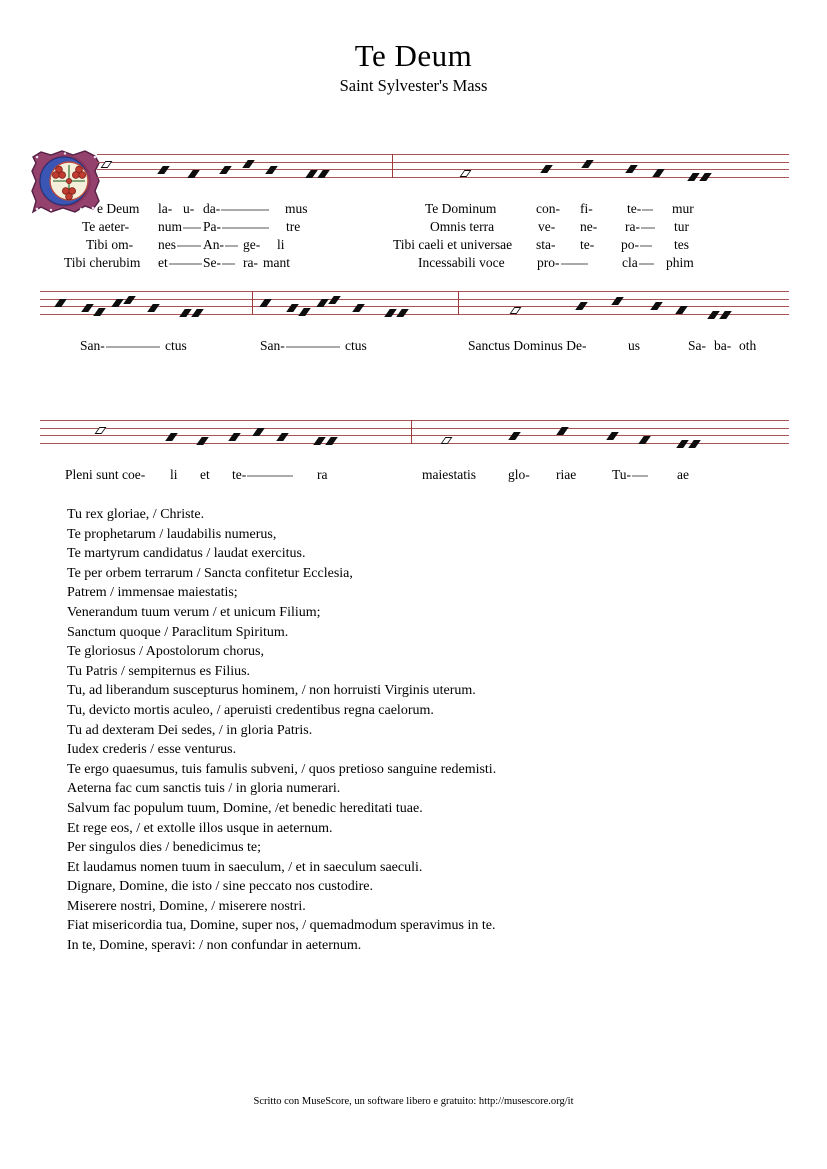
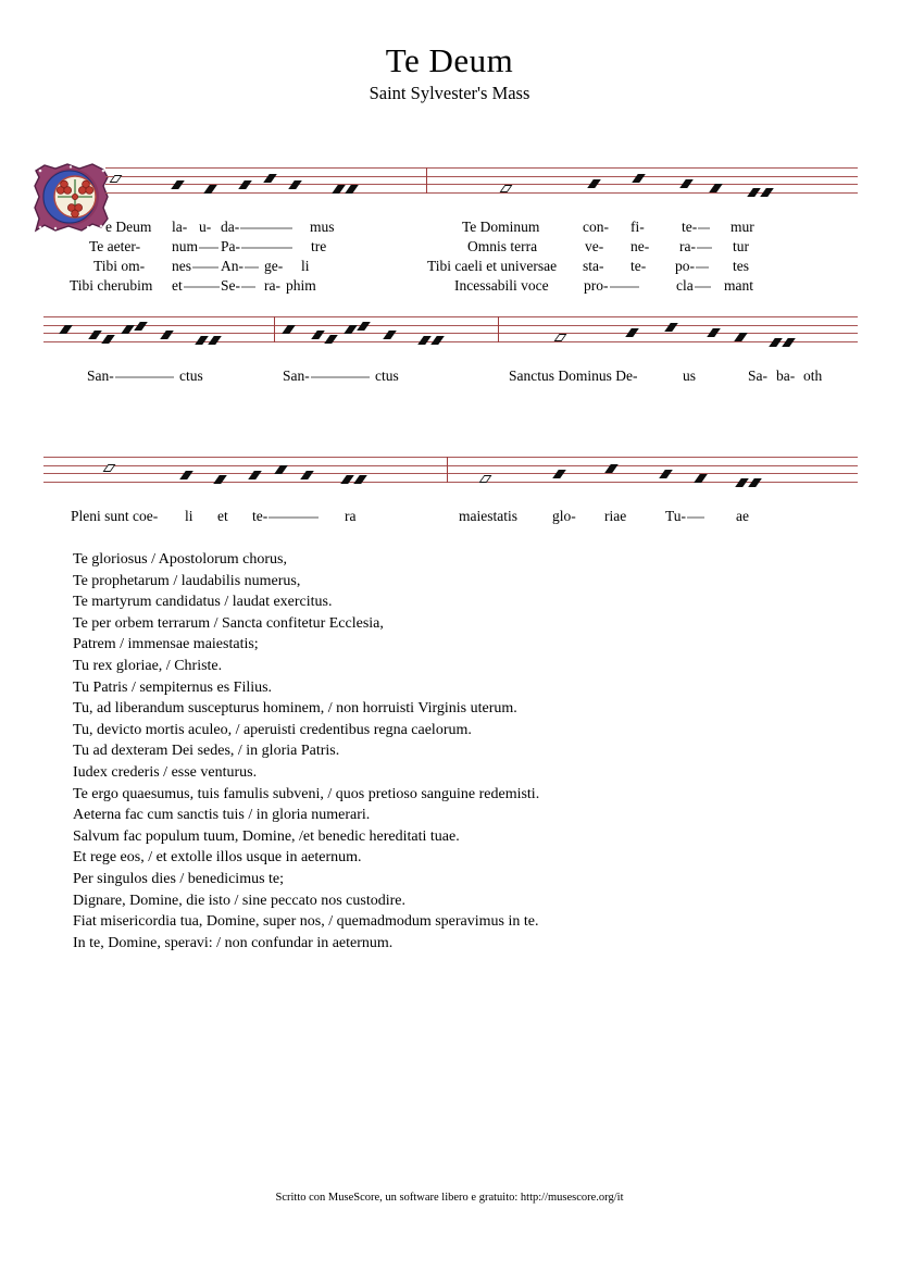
  Te Deum
  Saint Sylvester's Mass
  e Deum
  la-
  u-
  da-
  mus
  Te Dominum
  con-
  fi-
  te-
  mur
  Te aeter-
  num
  Pa-
  tre
  Omnis terra
  ve-
  ne-
  ra-
  tur
  Tibi om-
  nes
  An-
  ge-
  li
  Tibi caeli et universae
  sta-
  te-
  po-
  tes
  Tibi cherubim
  et
  Se-
  ra-
- mant
+ phim
  Incessabili voce
  pro-
  cla
- phim
+ mant
  San-
  ctus
  San-
  ctus
  Sanctus Dominus De-
  us
  Sa-
  ba-
  oth
  Pleni sunt coe-
  li
  et
  te-
  ra
  maiestatis
  glo-
  riae
  Tu-
  ae
- Tu rex gloriae, / Christe.
+ Te gloriosus / Apostolorum chorus,
  Te prophetarum / laudabilis numerus,
  Te martyrum candidatus / laudat exercitus.
  Te per orbem terrarum / Sancta confitetur Ecclesia,
  Patrem / immensae maiestatis;
- Venerandum tuum verum / et unicum Filium;
- Sanctum quoque / Paraclitum Spiritum.
- Te gloriosus / Apostolorum chorus,
+ Tu rex gloriae, / Christe.
  Tu Patris / sempiternus es Filius.
  Tu, ad liberandum suscepturus hominem, / non horruisti Virginis uterum.
  Tu, devicto mortis aculeo, / aperuisti credentibus regna caelorum.
  Tu ad dexteram Dei sedes, / in gloria Patris.
  Iudex crederis / esse venturus.
  Te ergo quaesumus, tuis famulis subveni, / quos pretioso sanguine redemisti.
  Aeterna fac cum sanctis tuis / in gloria numerari.
  Salvum fac populum tuum, Domine, /et benedic hereditati tuae.
  Et rege eos, / et extolle illos usque in aeternum.
  Per singulos dies / benedicimus te;
- Et laudamus nomen tuum in saeculum, / et in saeculum saeculi.
  Dignare, Domine, die isto / sine peccato nos custodire.
- Miserere nostri, Domine, / miserere nostri.
  Fiat misericordia tua, Domine, super nos, / quemadmodum speravimus in te.
  In te, Domine, speravi: / non confundar in aeternum.
  Scritto con MuseScore, un software libero e gratuito: http://musescore.org/it
